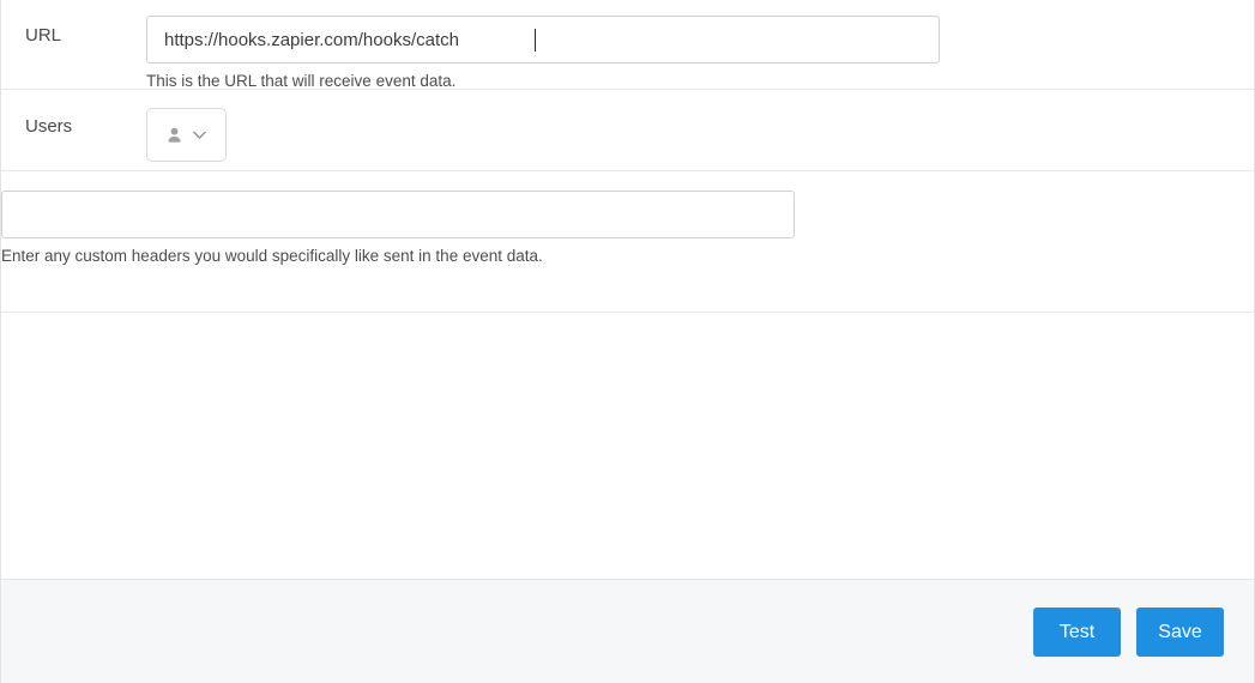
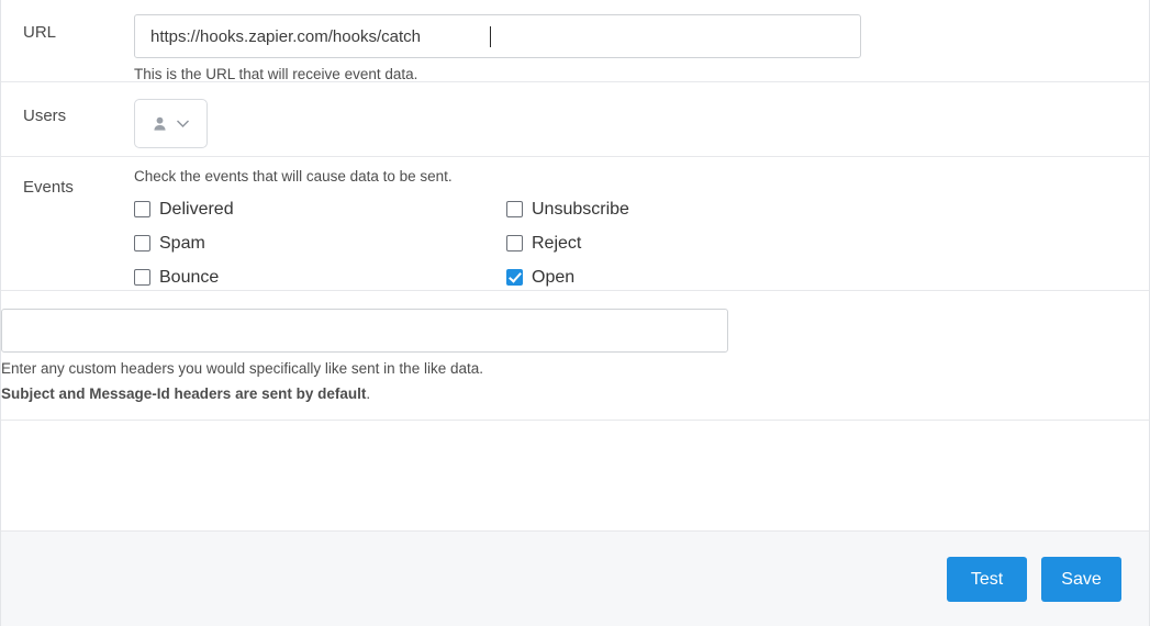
  URL
  https://hooks.zapier.com/hooks/catch
  This is the URL that will receive event data.
  Users
+ Events
+ Check the events that will cause data to be sent.
+ Delivered
+ Unsubscribe
+ Spam
+ Reject
+ Bounce
+ Open
- Enter any custom headers you would specifically like sent in the event data.
+ Enter any custom headers you would specifically like sent in the like data.
+ Subject and Message-Id headers are sent by default.
  Test
  Save
